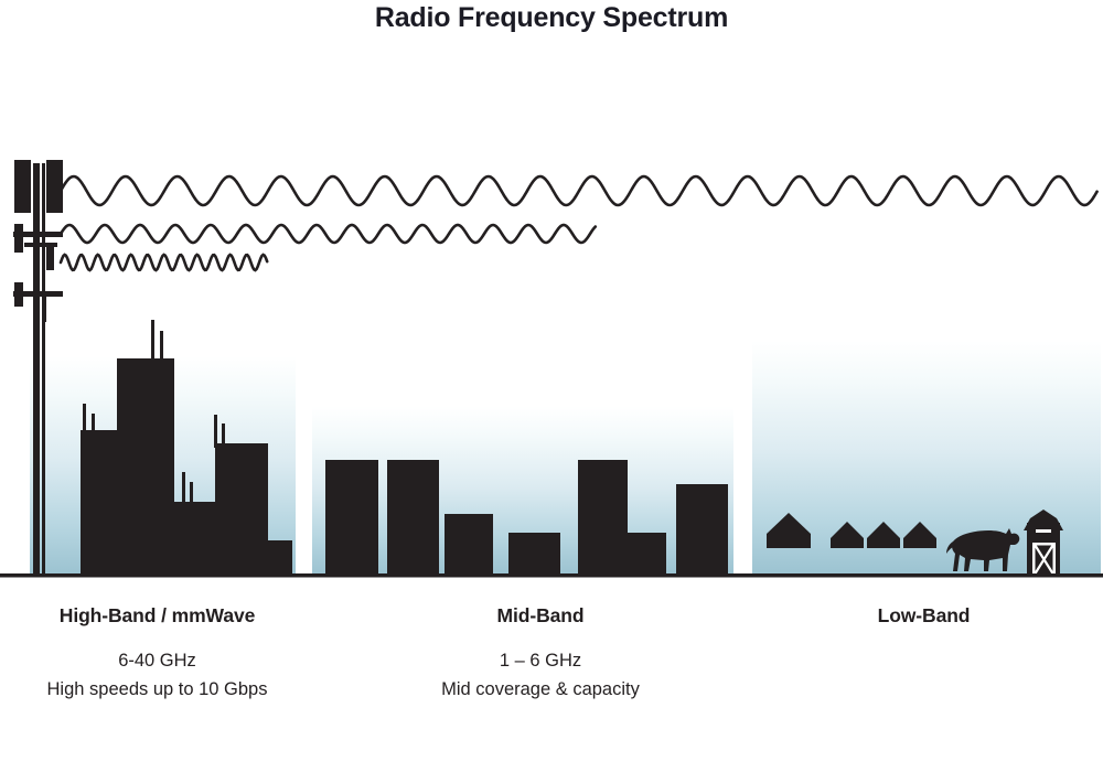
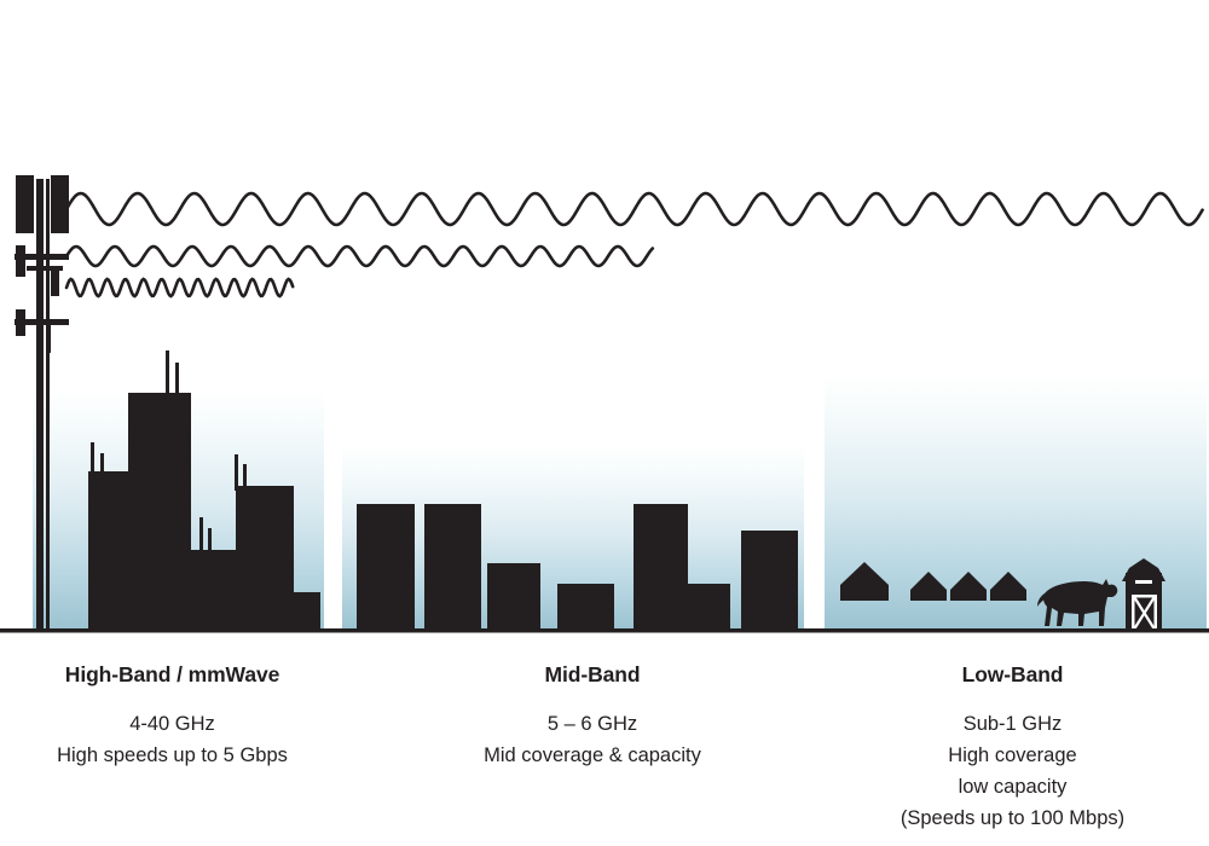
- Radio Frequency Spectrum
  High-Band / mmWave
- 6-40 GHz
+ 4-40 GHz
- High speeds up to 10 Gbps
+ High speeds up to 5 Gbps
  Mid-Band
- 1 – 6 GHz
+ 5 – 6 GHz
  Mid coverage & capacity
  Low-Band
+ Sub-1 GHz
+ High coverage
+ low capacity
+ (Speeds up to 100 Mbps)
